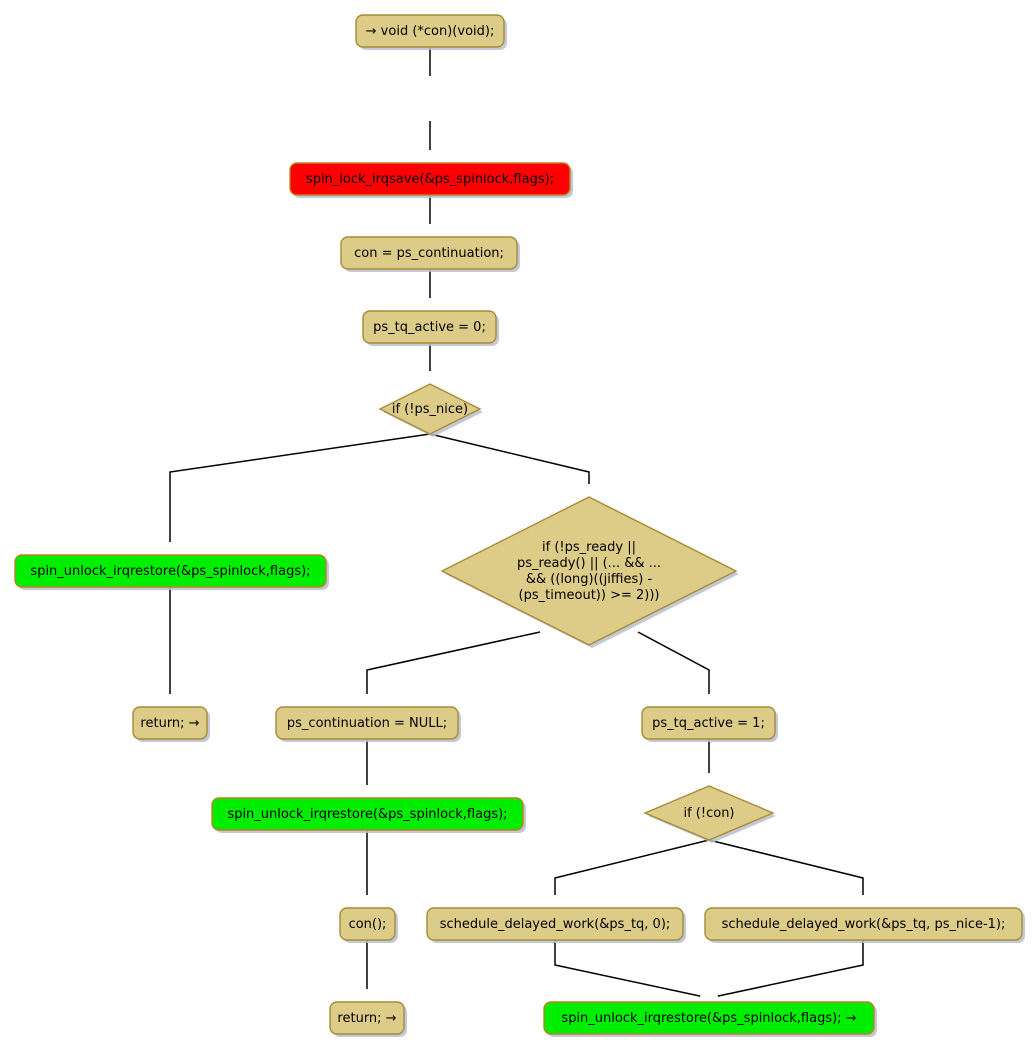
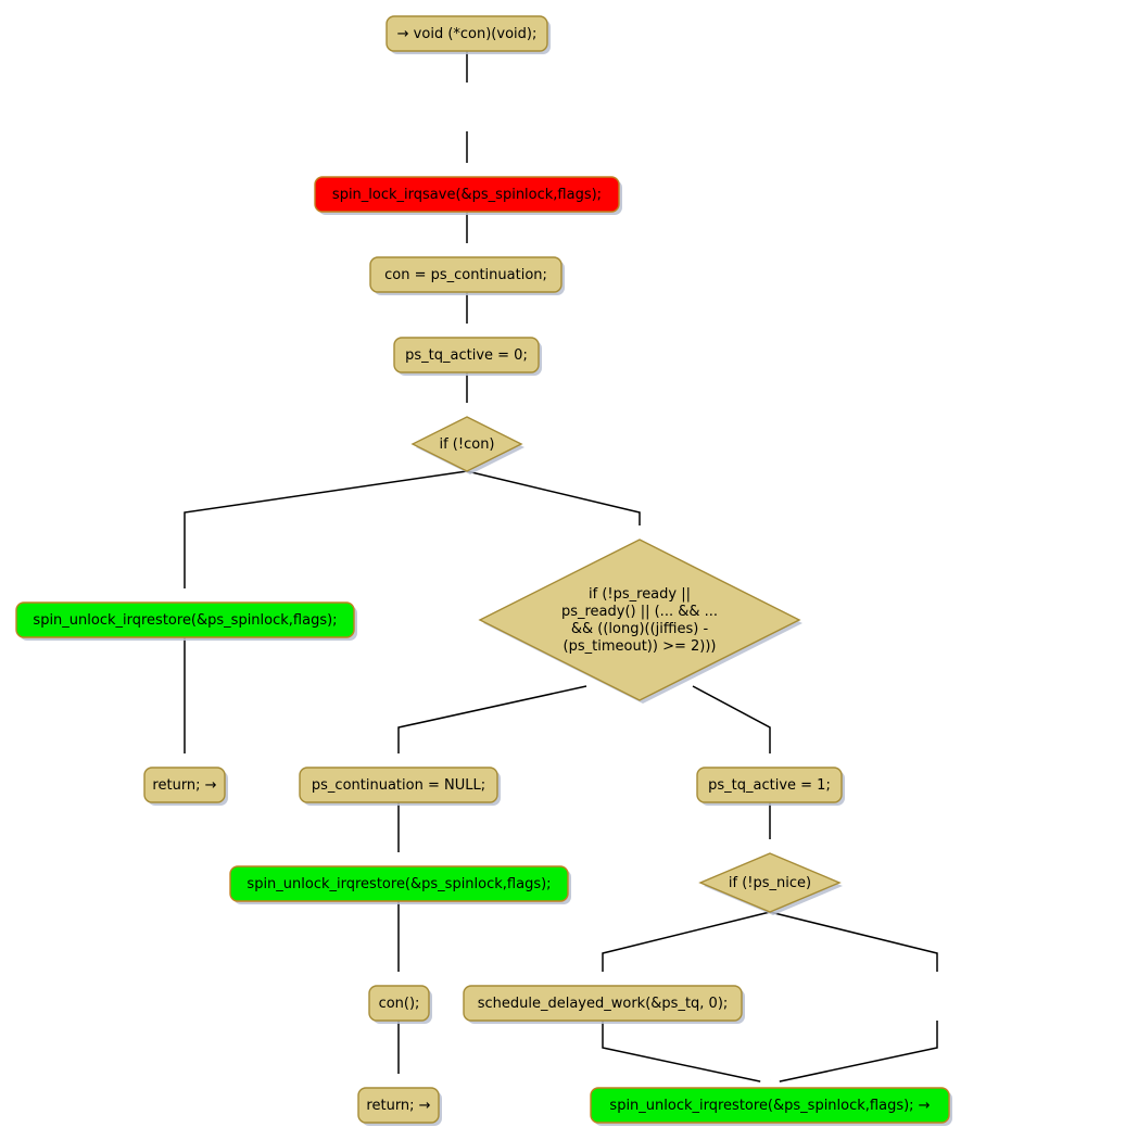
  → void (*con)(void);
  spin_lock_irqsave(&ps_spinlock,flags);
  con = ps_continuation;
  ps_tq_active = 0;
- if (!ps_nice)
+ if (!con)
  spin_unlock_irqrestore(&ps_spinlock,flags);
  if (!ps_ready || ps_ready() || (... && ... && ((long)((jiffies) - (ps_timeout)) >= 2)))
  return; →
  ps_continuation = NULL;
  ps_tq_active = 1;
  spin_unlock_irqrestore(&ps_spinlock,flags);
- if (!con)
+ if (!ps_nice)
  con();
  schedule_delayed_work(&ps_tq, 0);
- schedule_delayed_work(&ps_tq, ps_nice-1);
  return; →
  spin_unlock_irqrestore(&ps_spinlock,flags); →
